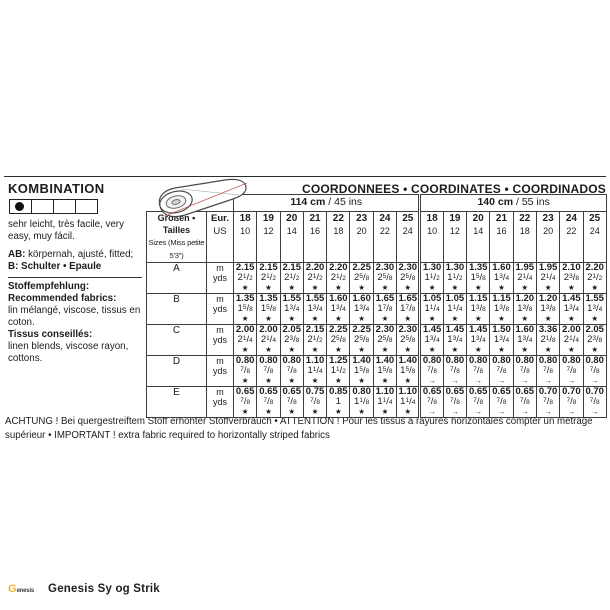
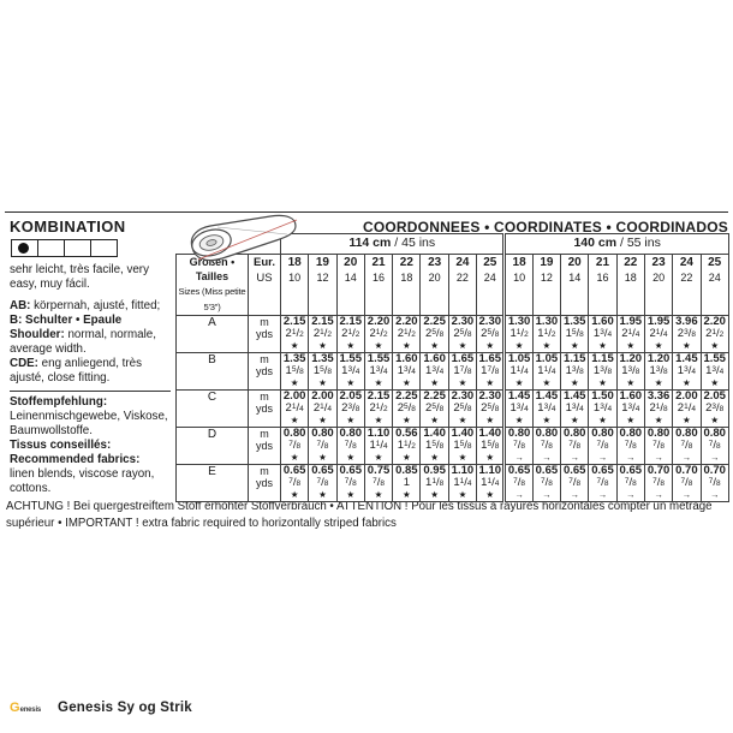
  KOMBINATION
  COORDONNEES • COORDINATES • COORDINADOS
  sehr leicht, très facile, very easy, muy fácil.
  AB: körpernah, ajusté, fitted;
  B: Schulter • Epaule
+ Shoulder: normal, normale, average width.
+ CDE: eng anliegend, très ajusté, close fitting.
  Stoffempfehlung:
+ Leinenmischgewebe, Viskose, Baumwollstoffe.
- Recommended fabrics:
+ Tissus conseillés:
- lin mélangé, viscose, tissus en coton.
- Tissus conseillés:
+ Recommended fabrics:
  linen blends, viscose rayon, cottons.
  	114 cm / 45 ins	140 cm / 55 ins
  Größen • TaillesSizes (Miss petite 5'3")	Eur.US	1810	1912	2014	2116	2218	2320	2422	2524	1810	1912	2014	2116	2218	2320	2422	2524
- A	myds	2.152 /★	2.152 /★	2.152 /★	2.202 /★	2.202 /★	2.252 /★	2.302 /★	2.302 /★	1.301 /★	1.301 /★	1.351 /★	1.601 /★	1.952 /★	1.952 /★	2.102 /★	2.202 /★
+ A	myds	2.152 /★	2.152 /★	2.152 /★	2.202 /★	2.202 /★	2.252 /★	2.302 /★	2.302 /★	1.301 /★	1.301 /★	1.351 /★	1.601 /★	1.952 /★	1.952 /★	3.962 /★	2.202 /★
  B	myds	1.351 /★	1.351 /★	1.551 /★	1.551 /★	1.601 /★	1.601 /★	1.651 /★	1.651 /★	1.051 /★	1.051 /★	1.151 /★	1.151 /★	1.201 /★	1.201 /★	1.451 /★	1.551 /★
  C	myds	2.002 /★	2.002 /★	2.052 /★	2.152 /★	2.252 /★	2.252 /★	2.302 /★	2.302 /★	1.451 /★	1.451 /★	1.451 /★	1.501 /★	1.601 /★	3.362 /★	2.002 /★	2.052 /★
- D	myds	0.80/★	0.80/★	0.80/★	1.101 /★	1.251 /★	1.401 /★	1.401 /★	1.401 /★	0.80/→	0.80/→	0.80/→	0.80/→	0.80/→	0.80/→	0.80/→	0.80/→
+ D	myds	0.80/★	0.80/★	0.80/★	1.101 /★	0.561 /★	1.401 /★	1.401 /★	1.401 /★	0.80/→	0.80/→	0.80/→	0.80/→	0.80/→	0.80/→	0.80/→	0.80/→
- E	myds	0.65/★	0.65/★	0.65/★	0.75/★	0.851★	0.801 /★	1.101 /★	1.101 /★	0.65/→	0.65/→	0.65/→	0.65/→	0.65/→	0.70/→	0.70/→	0.70/→
+ E	myds	0.65/★	0.65/★	0.65/★	0.75/★	0.851★	0.951 /★	1.101 /★	1.101 /★	0.65/→	0.65/→	0.65/→	0.65/→	0.65/→	0.70/→	0.70/→	0.70/→
  ACHTUNG ! Bei quergestreiftem Stoff erhöhter Stoffverbrauch • ATTENTION ! Pour les tissus à rayures horizontales compter un métrage supérieur • IMPORTANT ! extra fabric required to horizontally striped fabrics
  G
  Genesis Sy og Strik
